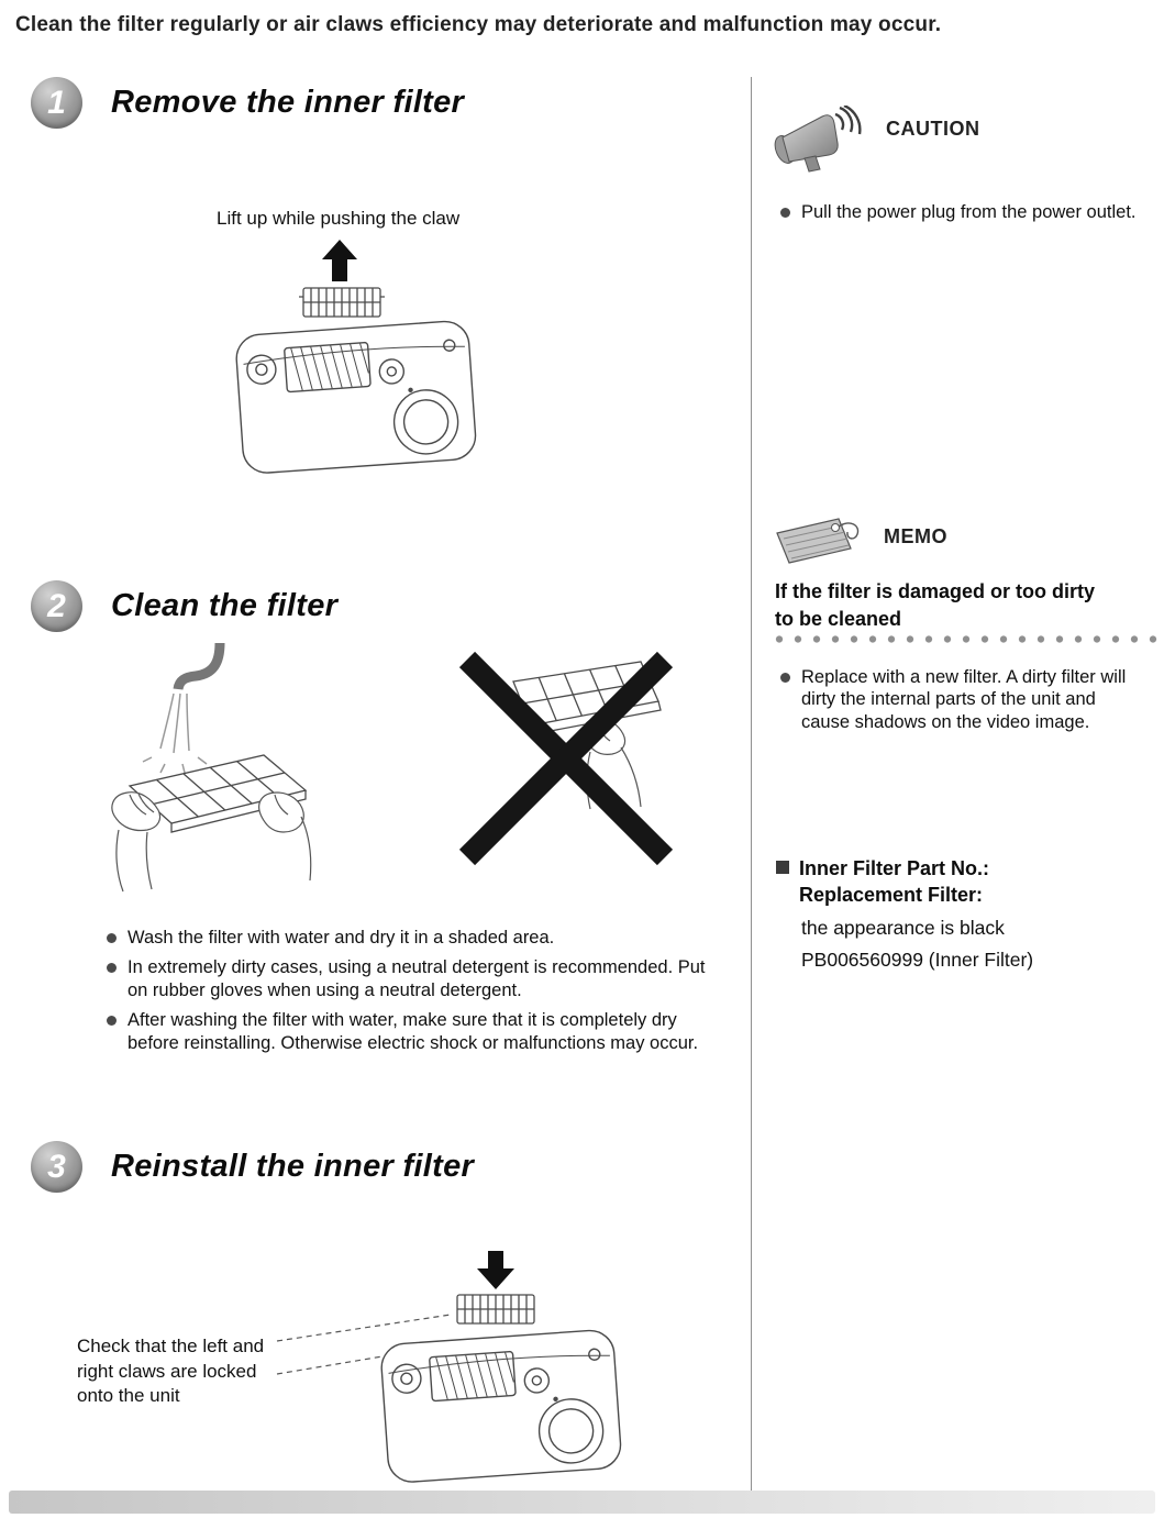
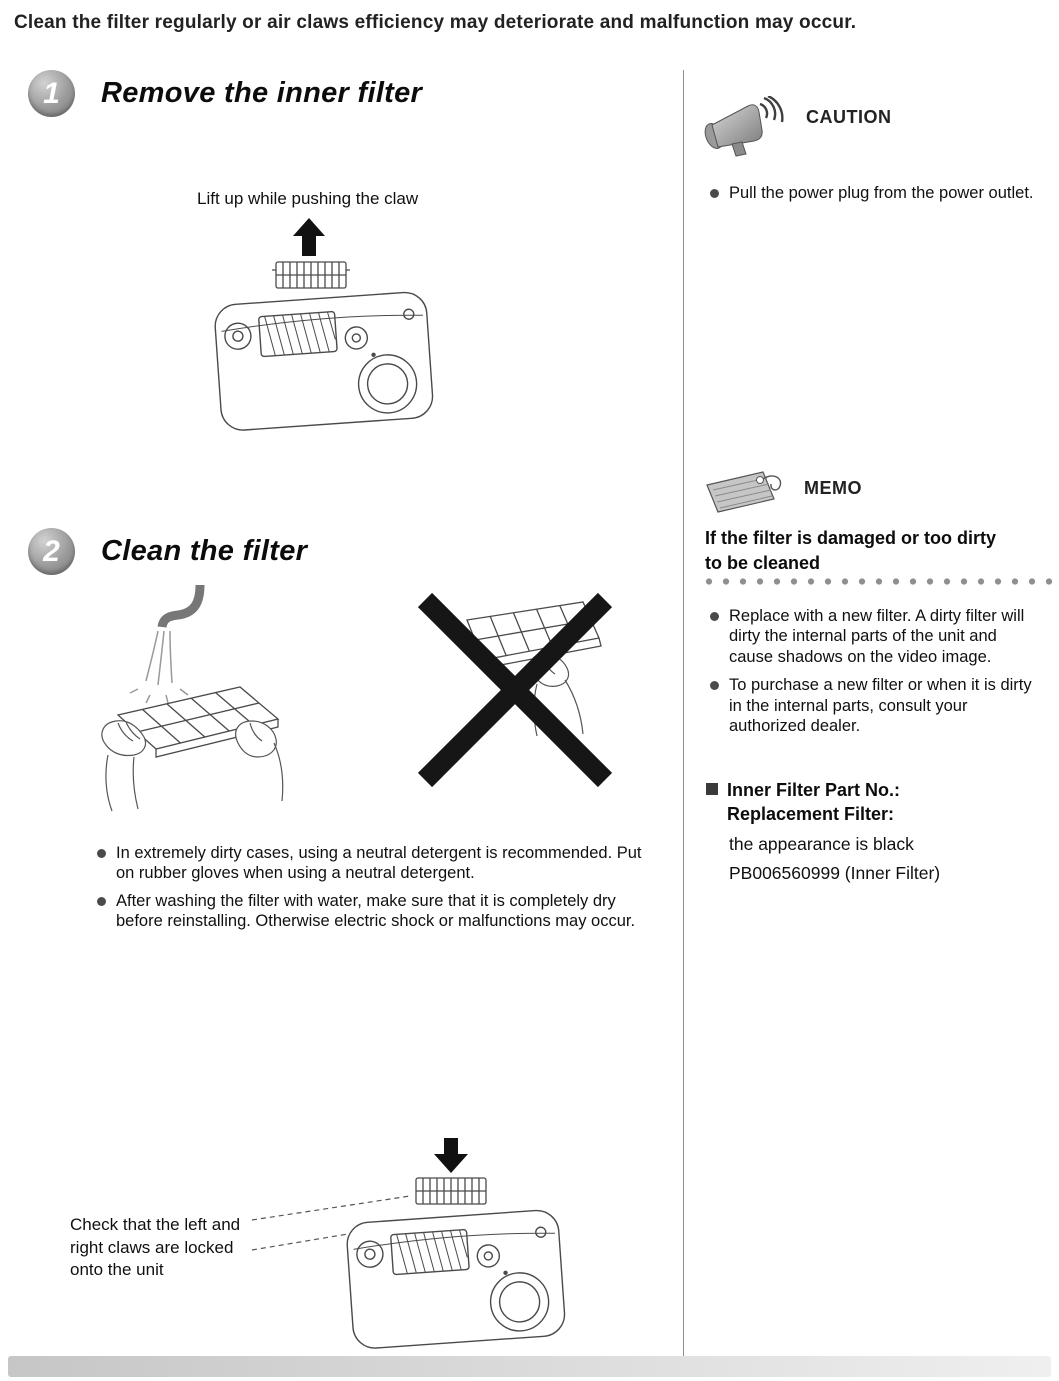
  Clean the filter regularly or air claws efficiency may deteriorate and malfunction may occur.
  1
  Remove the inner filter
  Lift up while pushing the claw
  2
  Clean the filter
- Wash the filter with water and dry it in a shaded area.
  In extremely dirty cases, using a neutral detergent is recommended. Put on rubber gloves when using a neutral detergent.
  After washing the filter with water, make sure that it is completely dry before reinstalling. Otherwise electric shock or malfunctions may occur.
- 3
- Reinstall the inner filter
  Check that the left and right claws are locked onto the unit
  CAUTION
  Pull the power plug from the power outlet.
  MEMO
  If the filter is damaged or too dirty to be cleaned
  Replace with a new filter. A dirty filter will dirty the internal parts of the unit and cause shadows on the video image.
+ To purchase a new filter or when it is dirty in the internal parts, consult your authorized dealer.
  Inner Filter Part No.:
  Replacement Filter:
  the appearance is black
  PB006560999 (Inner Filter)
